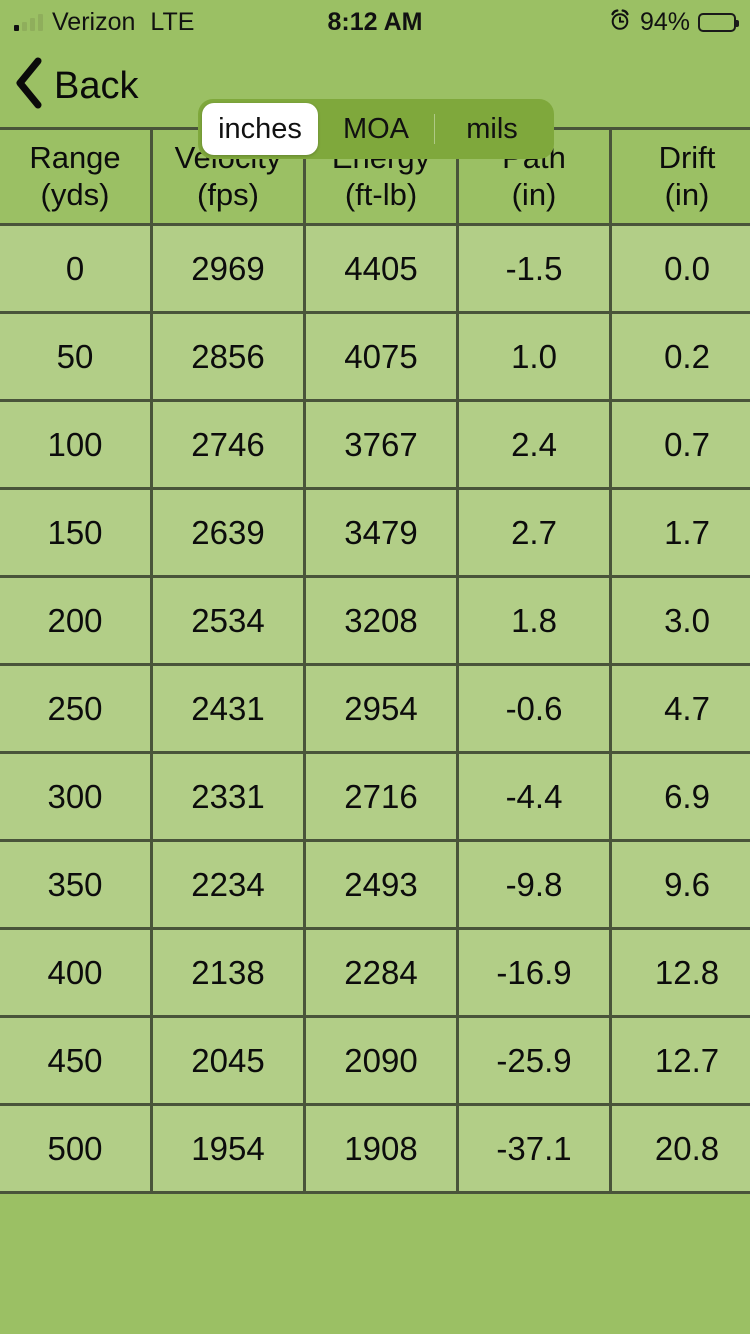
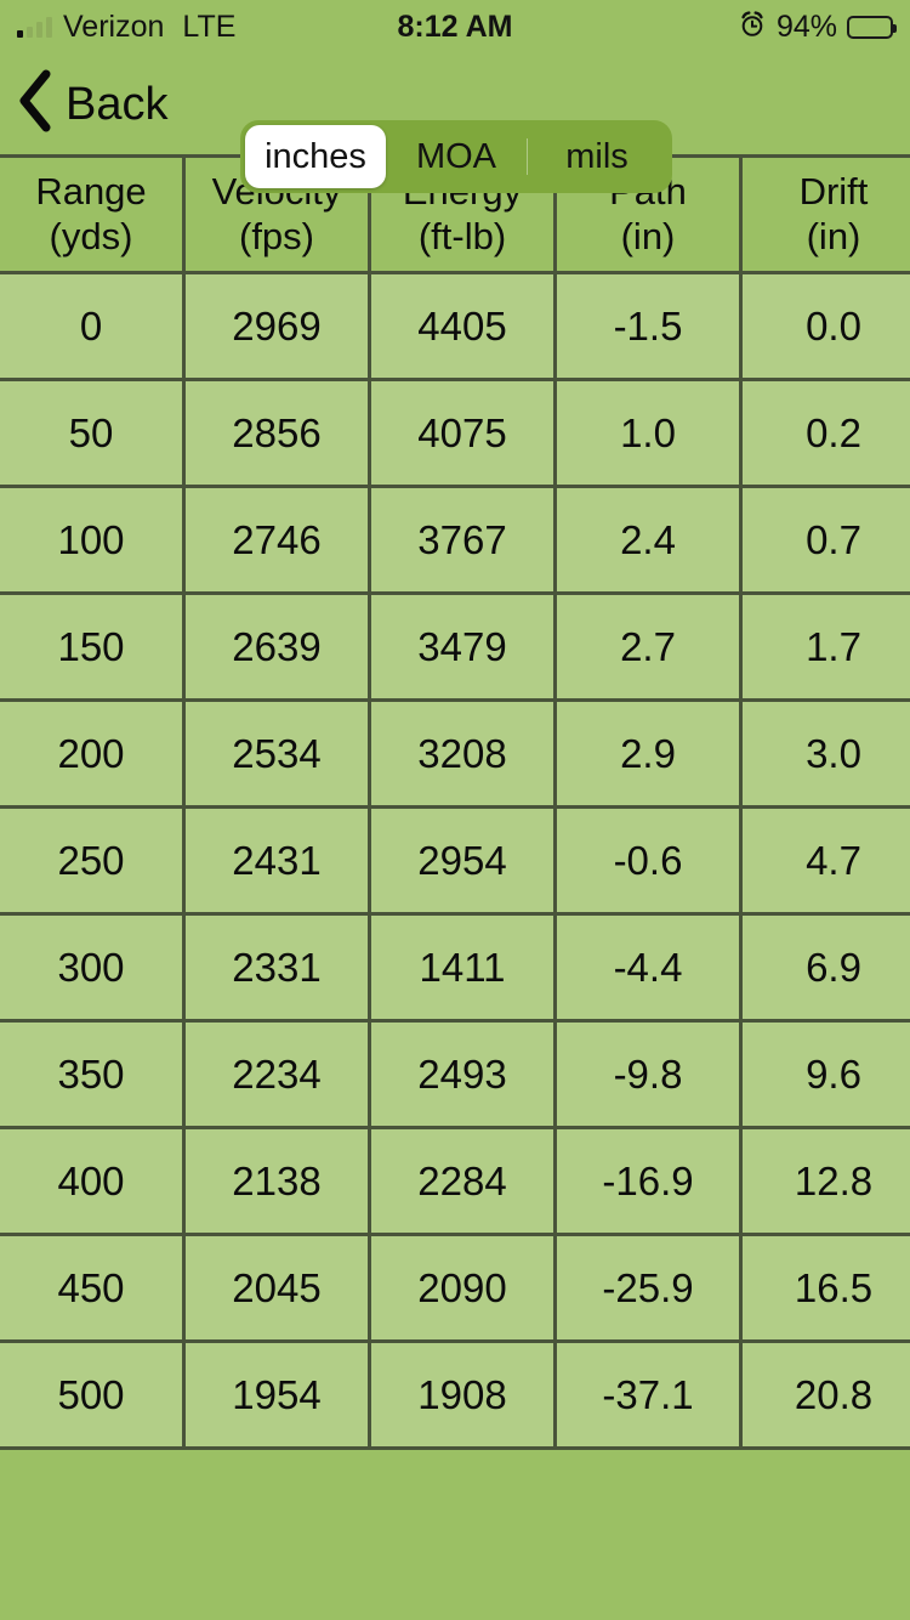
  Verizon
  LTE
  8:12 AM
  94%
  Back
  inches
  MOA
  mils
  Range(yds)	Ve(fps)	(ft-lb)	h(in)	Drift(in)
  0	2969	4405	-1.5	0.0
  50	2856	4075	1.0	0.2
  100	2746	3767	2.4	0.7
  150	2639	3479	2.7	1.7
- 200	2534	3208	1.8	3.0
+ 200	2534	3208	2.9	3.0
  250	2431	2954	-0.6	4.7
- 300	2331	2716	-4.4	6.9
+ 300	2331	1411	-4.4	6.9
  350	2234	2493	-9.8	9.6
  400	2138	2284	-16.9	12.8
- 450	2045	2090	-25.9	12.7
+ 450	2045	2090	-25.9	16.5
  500	1954	1908	-37.1	20.8
